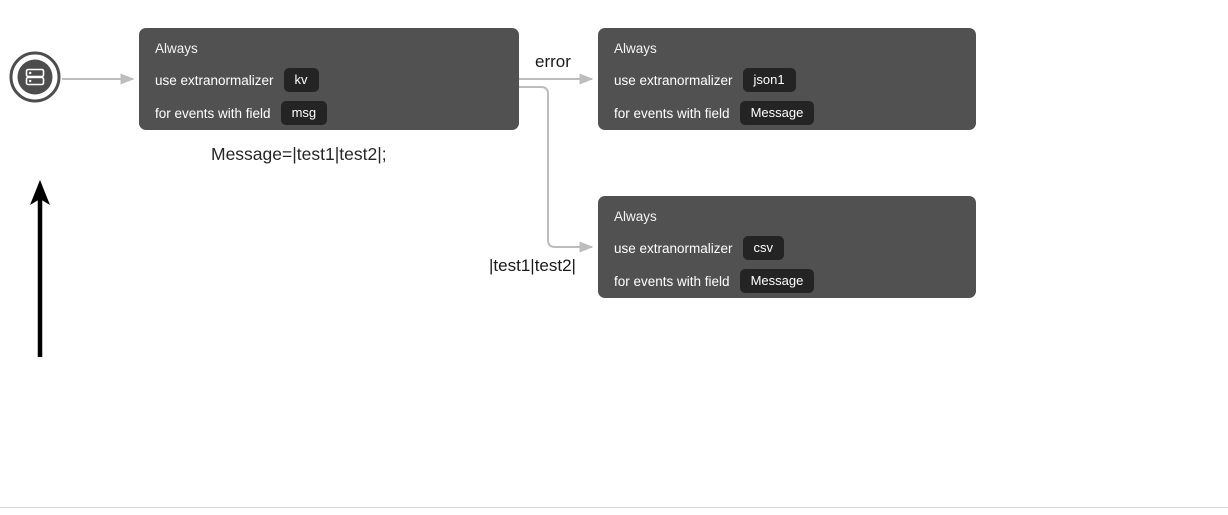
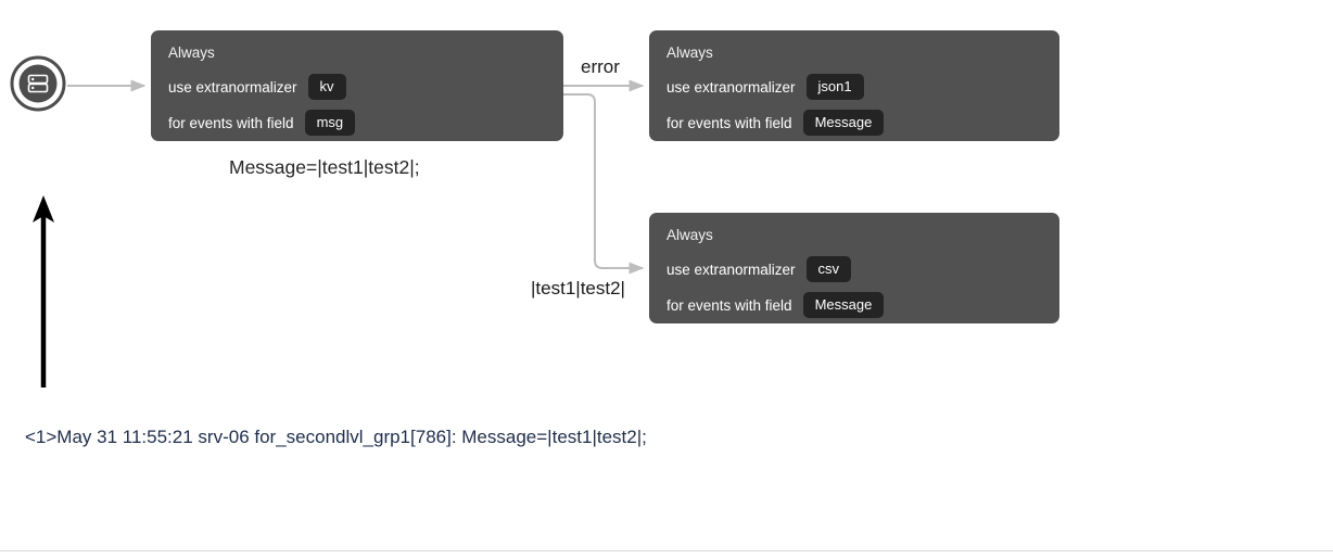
  Always
  use extranormalizer
  kv
  for events with field
  msg
  Always
  use extranormalizer
  json1
  for events with field
  Message
  Always
  use extranormalizer
  csv
  for events with field
  Message
  error
  |test1|test2|
  Message=|test1|test2|;
+ <1>May 31 11:55:21 srv-06 for_secondlvl_grp1[786]: Message=|test1|test2|;
